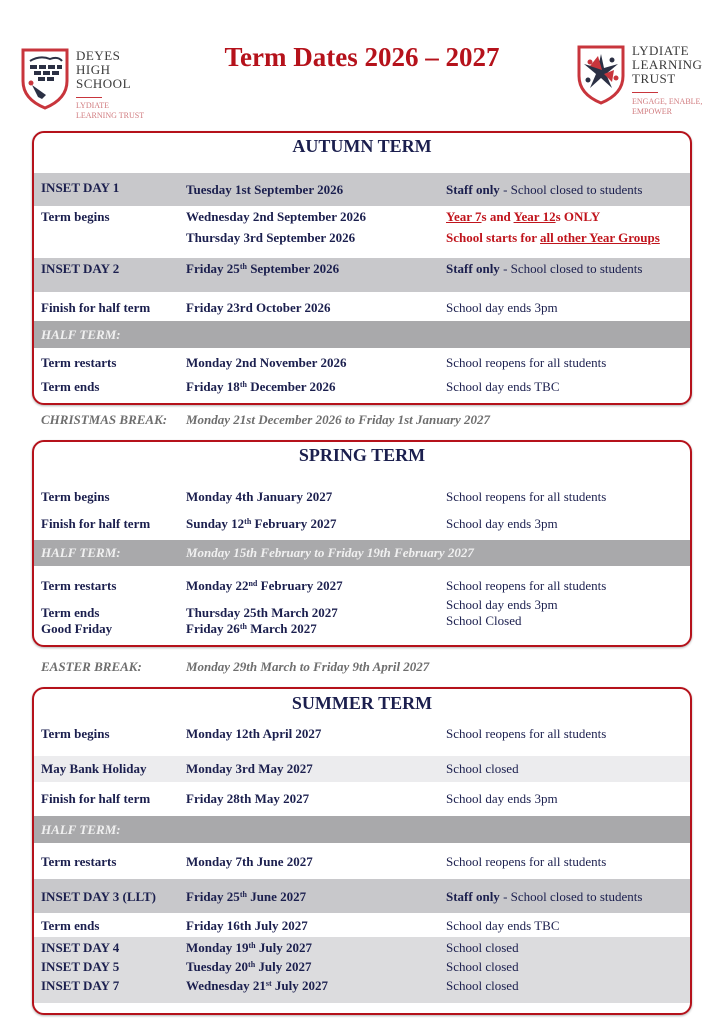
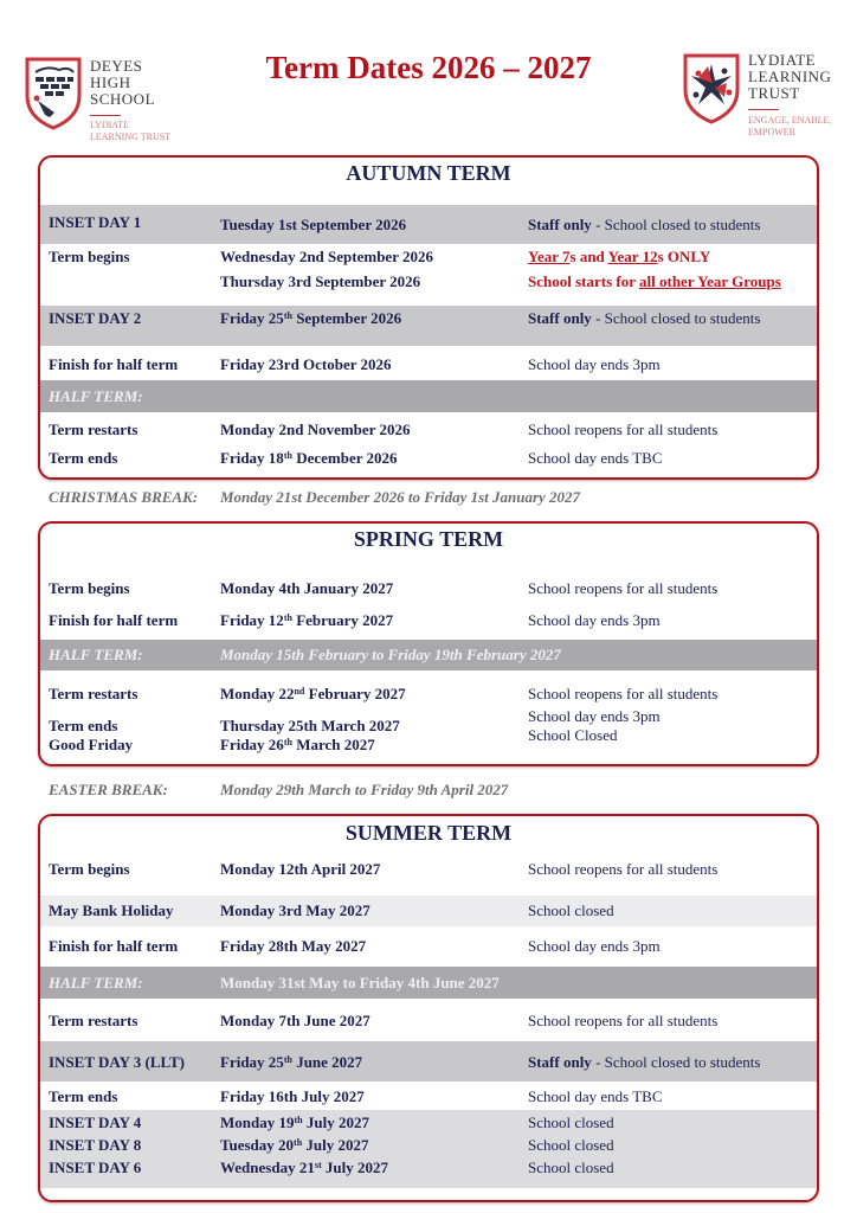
  DEYES
  HIGH
  SCHOOL
  LYDIATE
  LEARNING TRUST
  Term Dates 2026 – 2027
  LYDIATE
  LEARNING
  TRUST
  ENGAGE, ENABLE,
  EMPOWER
  AUTUMN TERM
  INSET DAY 1
  Tuesday 1st September 2026
  Staff only - School closed to students
  Term begins
  Wednesday 2nd September 2026
  Thursday 3rd September 2026
  Year 7s and Year 12s ONLY
  School starts for all other Year Groups
  INSET DAY 2
  Friday 25th September 2026
  Staff only - School closed to students
  Finish for half term
  Friday 23rd October 2026
  School day ends 3pm
  HALF TERM:
  Term restarts
  Monday 2nd November 2026
  School reopens for all students
  Term ends
  Friday 18th December 2026
  School day ends TBC
  CHRISTMAS BREAK:
  Monday 21st December 2026 to Friday 1st January 2027
  SPRING TERM
  Term begins
  Monday 4th January 2027
  School reopens for all students
  Finish for half term
- Sunday 12th February 2027
+ Friday 12th February 2027
  School day ends 3pm
  HALF TERM:
  Monday 15th February to Friday 19th February 2027
  Term restarts
  Monday 22nd February 2027
  School reopens for all students
  Term ends
  Thursday 25th March 2027
  School day ends 3pm
  Good Friday
  Friday 26th March 2027
  School Closed
  EASTER BREAK:
  Monday 29th March to Friday 9th April 2027
  SUMMER TERM
  Term begins
  Monday 12th April 2027
  School reopens for all students
  May Bank Holiday
  Monday 3rd May 2027
  School closed
  Finish for half term
  Friday 28th May 2027
  School day ends 3pm
  HALF TERM:
+ Monday 31st May to Friday 4th June 2027
  Term restarts
  Monday 7th June 2027
  School reopens for all students
  INSET DAY 3 (LLT)
  Friday 25th June 2027
  Staff only - School closed to students
  Term ends
  Friday 16th July 2027
  School day ends TBC
  INSET DAY 4
  Monday 19th July 2027
  School closed
- INSET DAY 5
+ INSET DAY 8
  Tuesday 20th July 2027
  School closed
- INSET DAY 7
+ INSET DAY 6
  Wednesday 21st July 2027
  School closed
